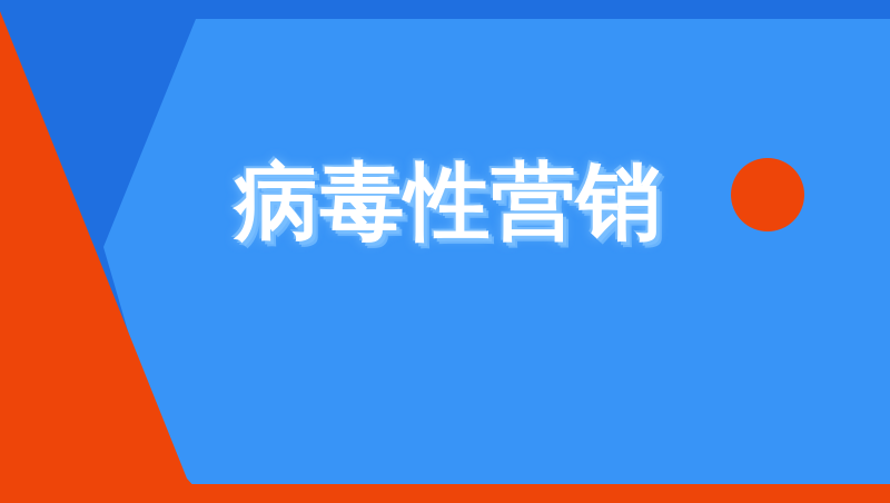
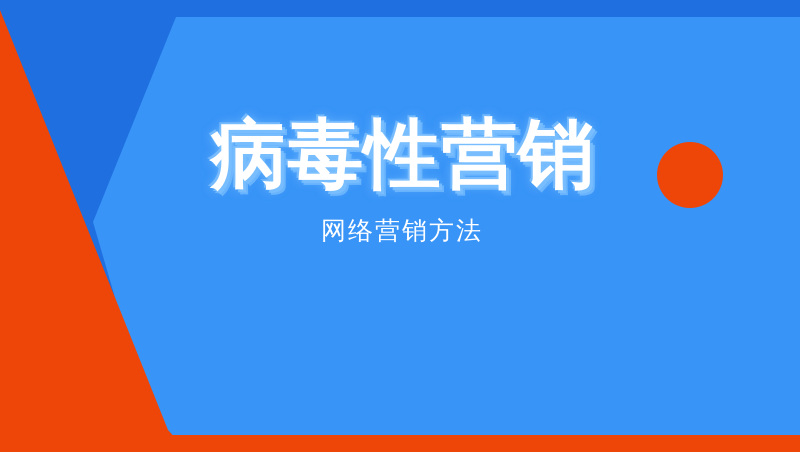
  病毒性营销
+ 网络营销方法
